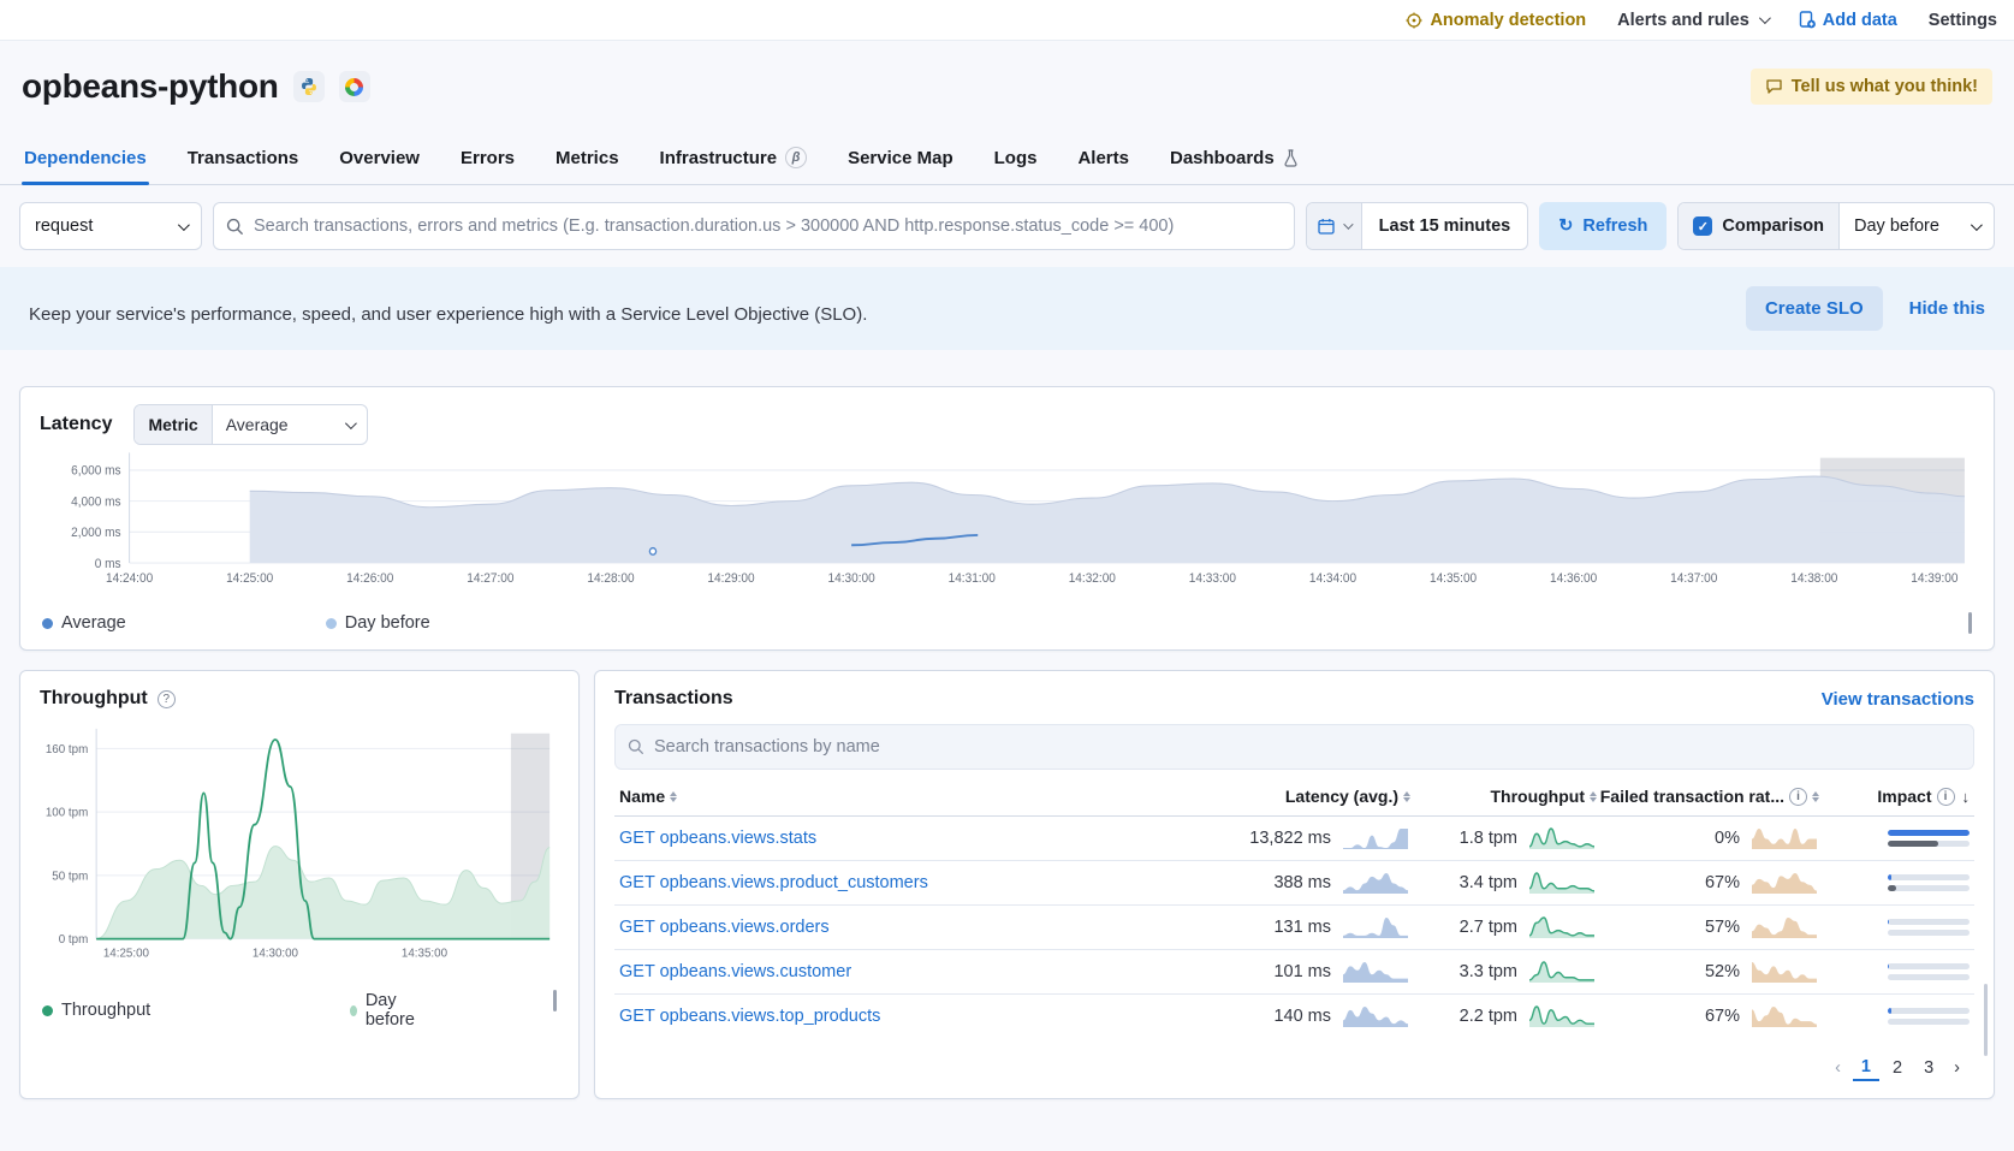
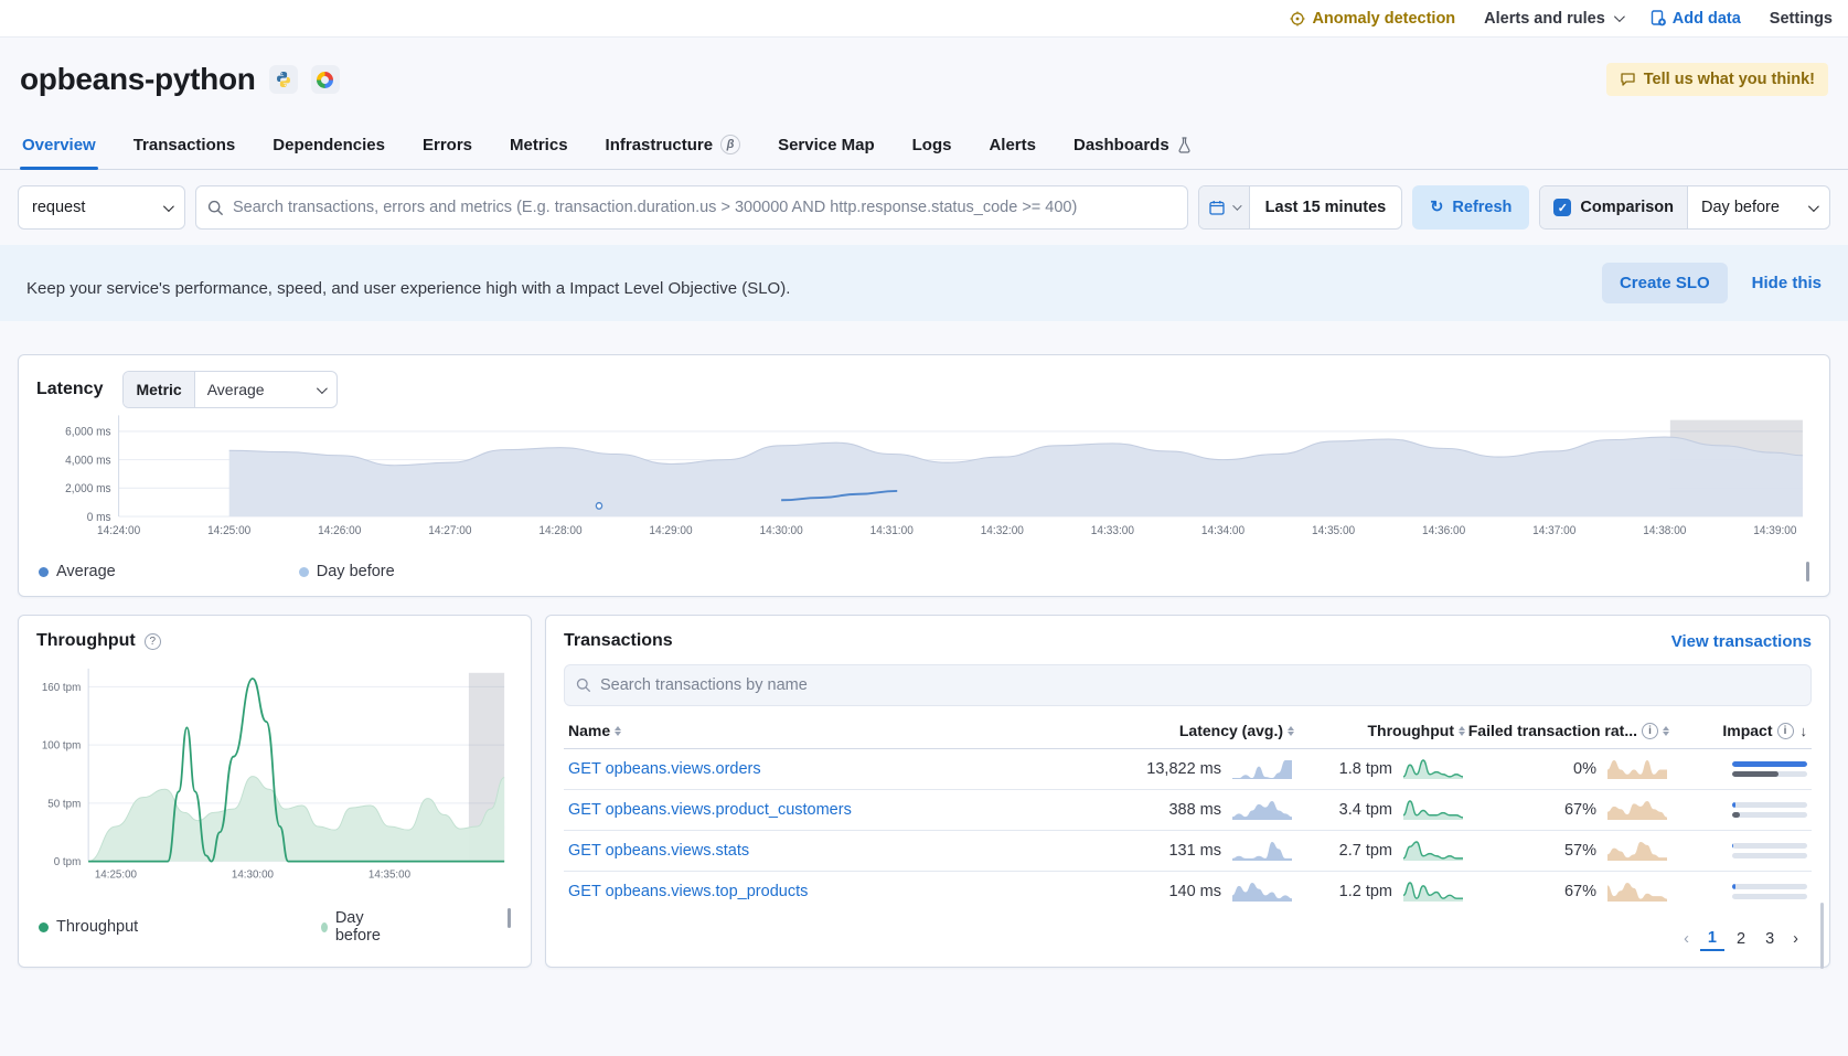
  Anomaly detection
  Alerts and rules
  Add data
  Settings
  opbeans-python
  Tell us what you think!
- Dependencies
+ Overview
  Transactions
- Overview
+ Dependencies
  Errors
  Metrics
  Infrastructure
  β
  Service Map
  Logs
  Alerts
  Dashboards
  request
  Search transactions, errors and metrics (E.g. transaction.duration.us > 300000 AND http.response.status_code >= 400)
  Last 15 minutes
  ↻
  Refresh
  ✓
  Comparison
  Day before
- Keep your service's performance, speed, and user experience high with a Service Level Objective (SLO).
+ Keep your service's performance, speed, and user experience high with a Impact Level Objective (SLO).
  Create SLO
  Hide this
  Latency
  Metric
  Average
  0 ms
  2,000 ms
  4,000 ms
  6,000 ms
  14:24:00
  14:25:00
  14:26:00
  14:27:00
  14:28:00
  14:29:00
  14:30:00
  14:31:00
  14:32:00
  14:33:00
  14:34:00
  14:35:00
  14:36:00
  14:37:00
  14:38:00
  14:39:00
  Average
  Day before
  Throughput
  ?
  0 tpm
  50 tpm
  100 tpm
  160 tpm
  14:25:00
  14:30:00
  14:35:00
  Throughput
  Day before
  Transactions
  View transactions
  Search transactions by name
  Name
  Latency (avg.)
  Throughput
  Failed transaction rat...
  i
  Impact
  i
  ↓
- GET opbeans.views.stats
+ GET opbeans.views.orders
  13,822 ms
  1.8 tpm
  0%
  GET opbeans.views.product_customers
  388 ms
  3.4 tpm
  67%
- GET opbeans.views.orders
+ GET opbeans.views.stats
  131 ms
  2.7 tpm
  57%
- GET opbeans.views.customer
- 101 ms
- 3.3 tpm
- 52%
  GET opbeans.views.top_products
  140 ms
- 2.2 tpm
+ 1.2 tpm
  67%
  ‹
  1
  2
  3
  ›
